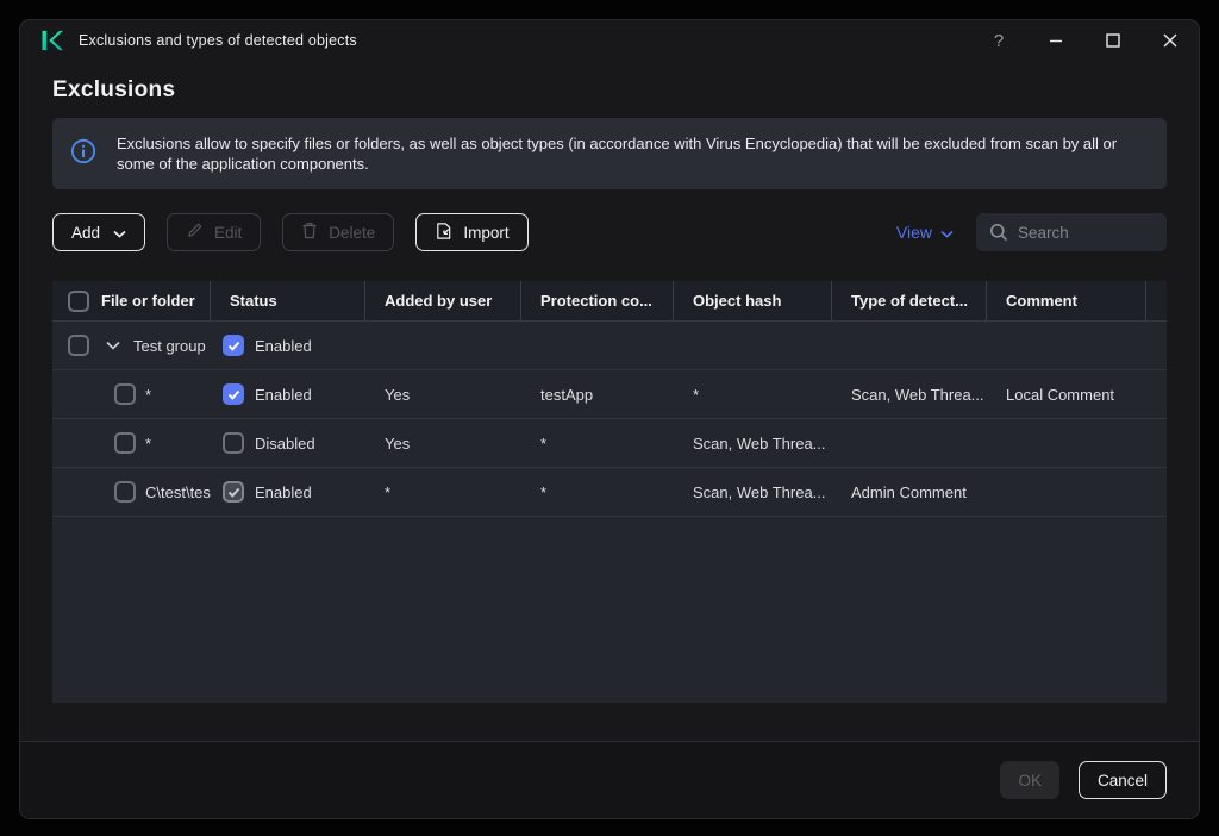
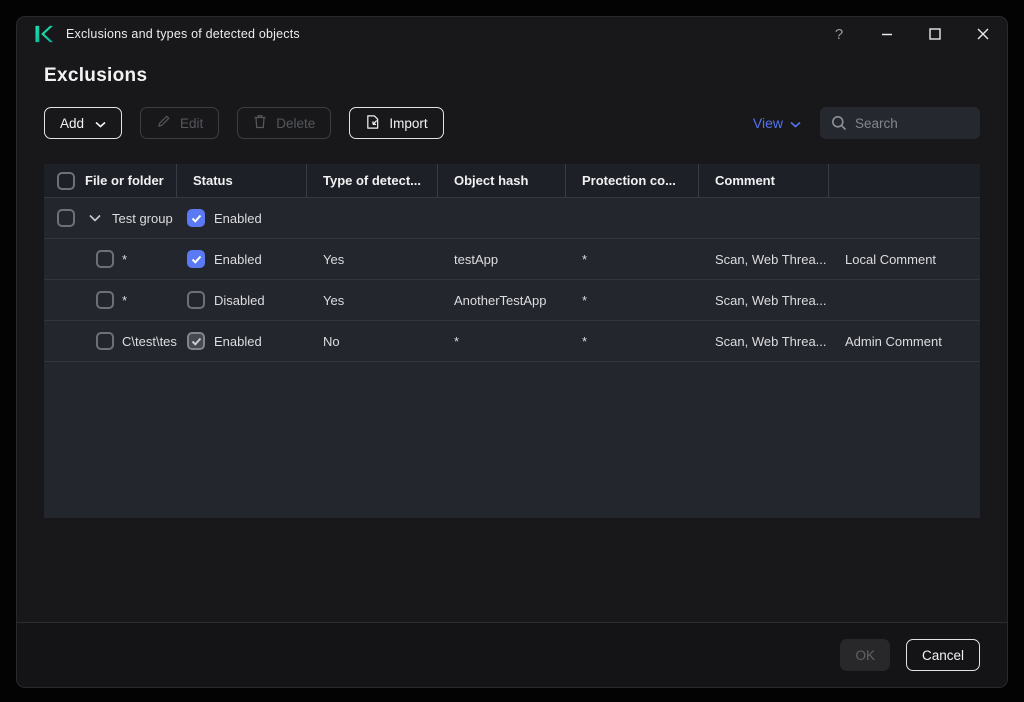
  Exclusions and types of detected objects
  ?
  Exclusions
- Exclusions allow to specify files or folders, as well as object types (in accordance with Virus Encyclopedia) that will be excluded from scan by all or some of the application components.
  Add
  Edit
  Delete
  Import
  View
  Search
  File or folder
  Status
- Added by user
- Protection co...
+ Type of detect...
  Object hash
- Type of detect...
+ Protection co...
  Comment
  Test group
  Enabled
  *
  Enabled
  Yes
  testApp
  *
  Scan, Web Threa...
  Local Comment
  *
  Disabled
  Yes
+ AnotherTestApp
  *
  Scan, Web Threa...
  C\test\tes
  Enabled
+ No
  *
  *
  Scan, Web Threa...
  Admin Comment
  OK
  Cancel
